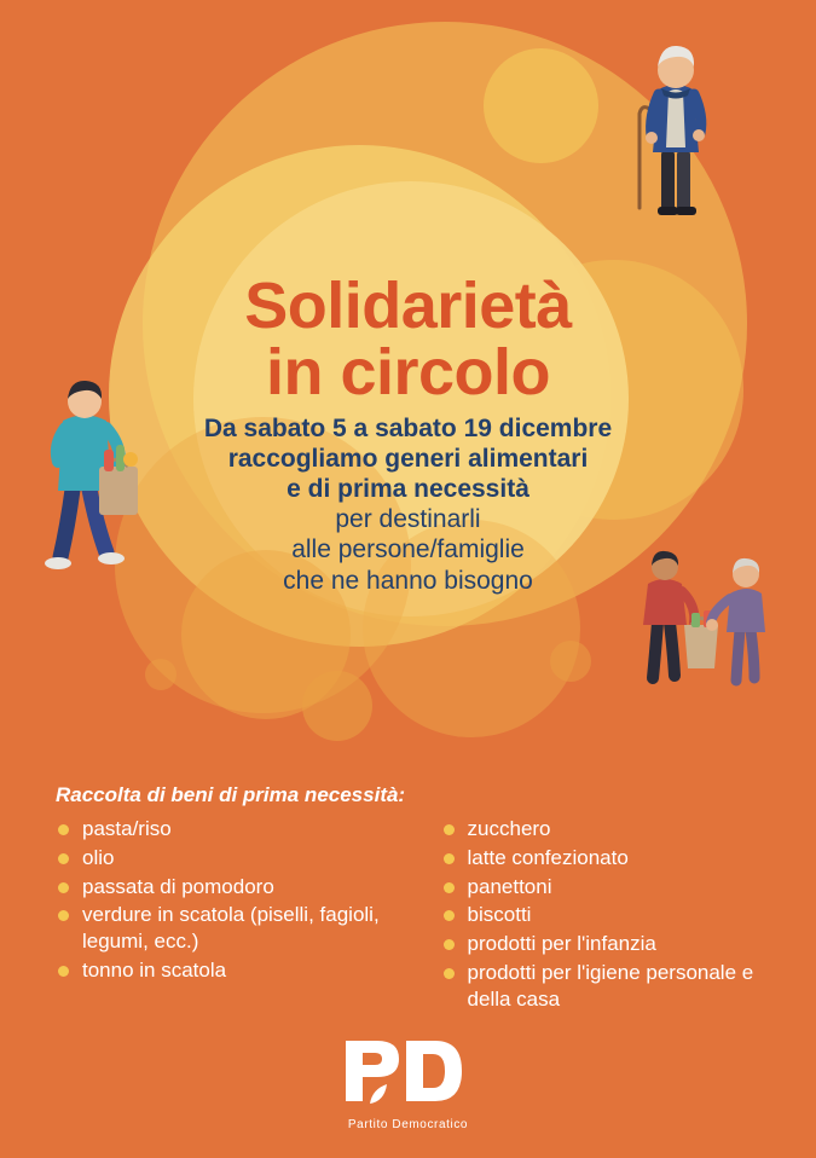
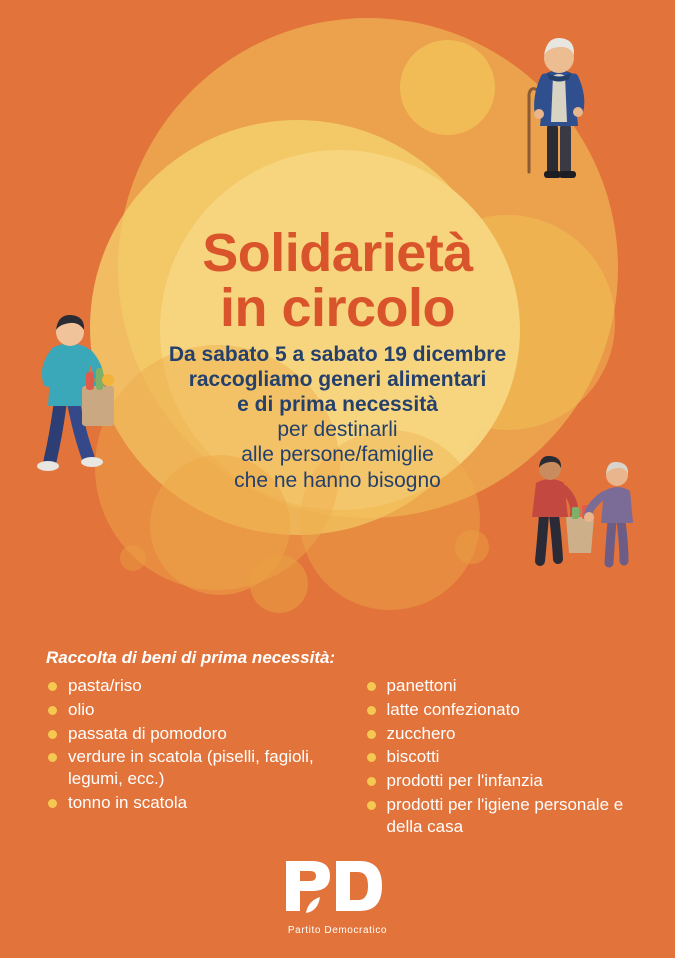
  Solidarietà
  in circolo
  Da sabato 5 a sabato 19 dicembre
  raccogliamo generi alimentari
  e di prima necessità
  per destinarli
  alle persone/famiglie
  che ne hanno bisogno
  Raccolta di beni di prima necessità:
  pasta/riso
  olio
  passata di pomodoro
  verdure in scatola (piselli, fagioli, legumi, ecc.)
  tonno in scatola
- zucchero
+ panettoni
  latte confezionato
- panettoni
+ zucchero
  biscotti
  prodotti per l'infanzia
  prodotti per l'igiene personale e della casa
  Partito Democratico
